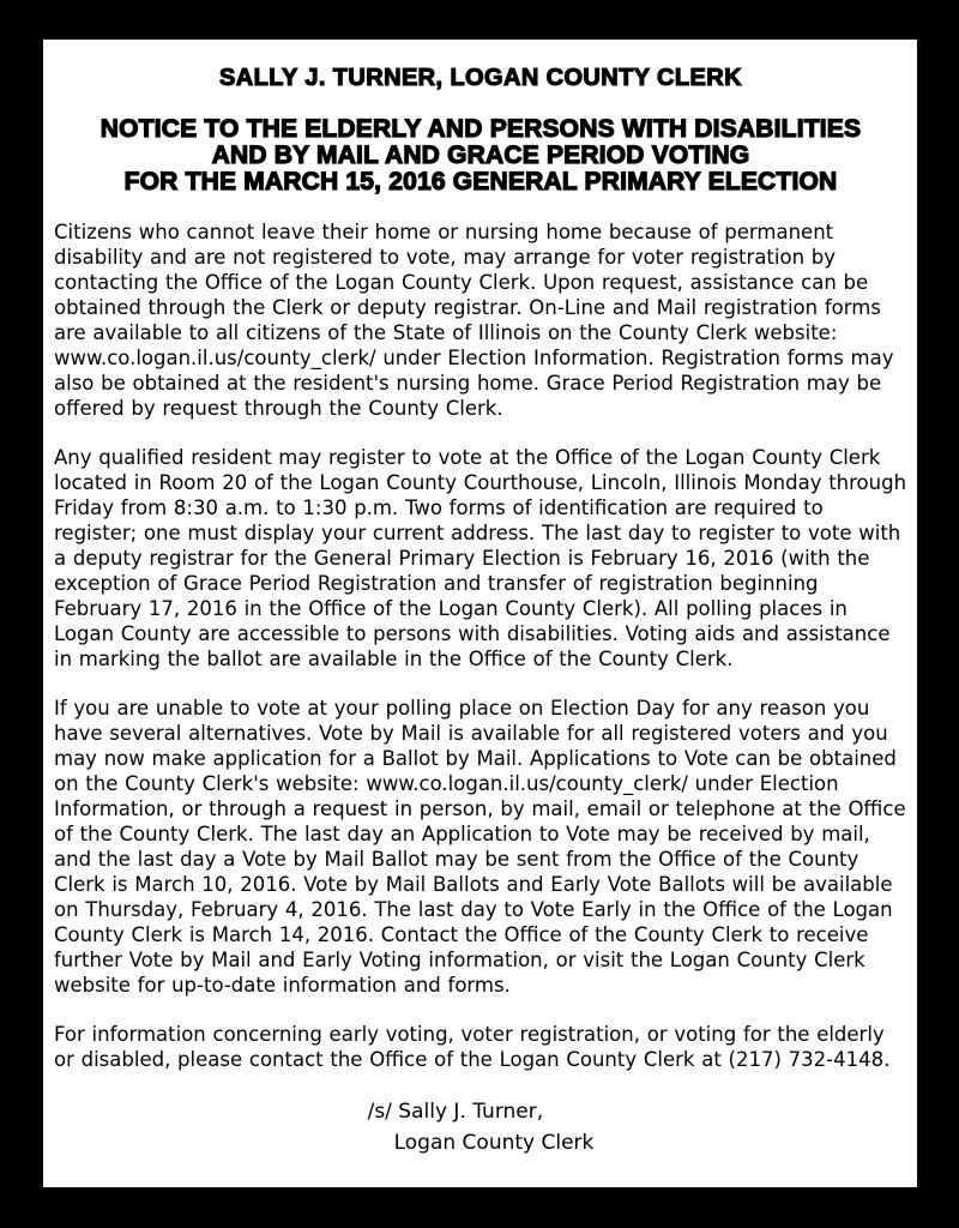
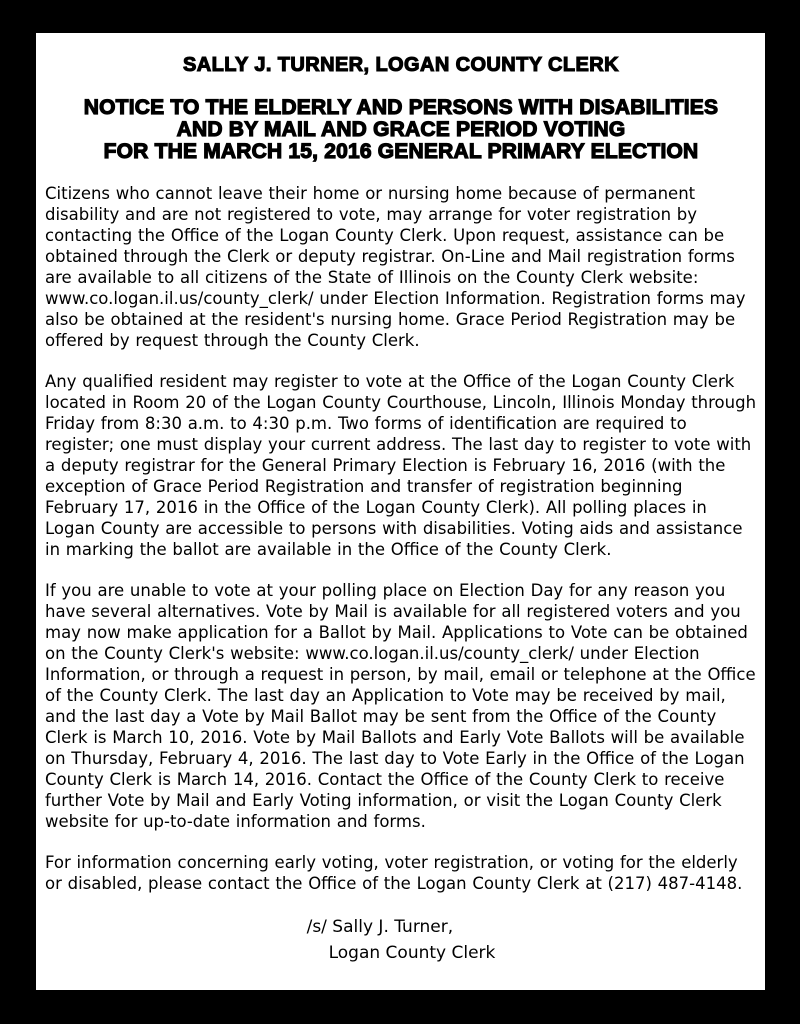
  SALLY J. TURNER, LOGAN COUNTY CLERK
  NOTICE TO THE ELDERLY AND PERSONS WITH DISABILITIES
  AND BY MAIL AND GRACE PERIOD VOTING
  FOR THE MARCH 15, 2016 GENERAL PRIMARY ELECTION
  Citizens who cannot leave their home or nursing home because of permanent disability and are not registered to vote, may arrange for voter registration by contacting the Office of the Logan County Clerk. Upon request, assistance can be obtained through the Clerk or deputy registrar. On-Line and Mail registration forms are available to all citizens of the State of Illinois on the County Clerk website: www.co.logan.il.us/county_clerk/ under Election Information. Registration forms may also be obtained at the resident's nursing home. Grace Period Registration may be offered by request through the County Clerk.
- Any qualified resident may register to vote at the Office of the Logan County Clerk located in Room 20 of the Logan County Courthouse, Lincoln, Illinois Monday through Friday from 8:30 a.m. to 1:30 p.m. Two forms of identification are required to register; one must display your current address. The last day to register to vote with a deputy registrar for the General Primary Election is February 16, 2016 (with the exception of Grace Period Registration and transfer of registration beginning February 17, 2016 in the Office of the Logan County Clerk). All polling places in Logan County are accessible to persons with disabilities. Voting aids and assistance in marking the ballot are available in the Office of the County Clerk.
+ Any qualified resident may register to vote at the Office of the Logan County Clerk located in Room 20 of the Logan County Courthouse, Lincoln, Illinois Monday through Friday from 8:30 a.m. to 4:30 p.m. Two forms of identification are required to register; one must display your current address. The last day to register to vote with a deputy registrar for the General Primary Election is February 16, 2016 (with the exception of Grace Period Registration and transfer of registration beginning February 17, 2016 in the Office of the Logan County Clerk). All polling places in Logan County are accessible to persons with disabilities. Voting aids and assistance in marking the ballot are available in the Office of the County Clerk.
  If you are unable to vote at your polling place on Election Day for any reason you have several alternatives. Vote by Mail is available for all registered voters and you may now make application for a Ballot by Mail. Applications to Vote can be obtained on the County Clerk's website: www.co.logan.il.us/county_clerk/ under Election Information, or through a request in person, by mail, email or telephone at the Office of the County Clerk. The last day an Application to Vote may be received by mail, and the last day a Vote by Mail Ballot may be sent from the Office of the County Clerk is March 10, 2016. Vote by Mail Ballots and Early Vote Ballots will be available on Thursday, February 4, 2016. The last day to Vote Early in the Office of the Logan County Clerk is March 14, 2016. Contact the Office of the County Clerk to receive further Vote by Mail and Early Voting information, or visit the Logan County Clerk website for up-to-date information and forms.
- For information concerning early voting, voter registration, or voting for the elderly or disabled, please contact the Office of the Logan County Clerk at (217) 732-4148.
+ For information concerning early voting, voter registration, or voting for the elderly or disabled, please contact the Office of the Logan County Clerk at (217) 487-4148.
  /s/ Sally J. Turner,
  Logan County Clerk
